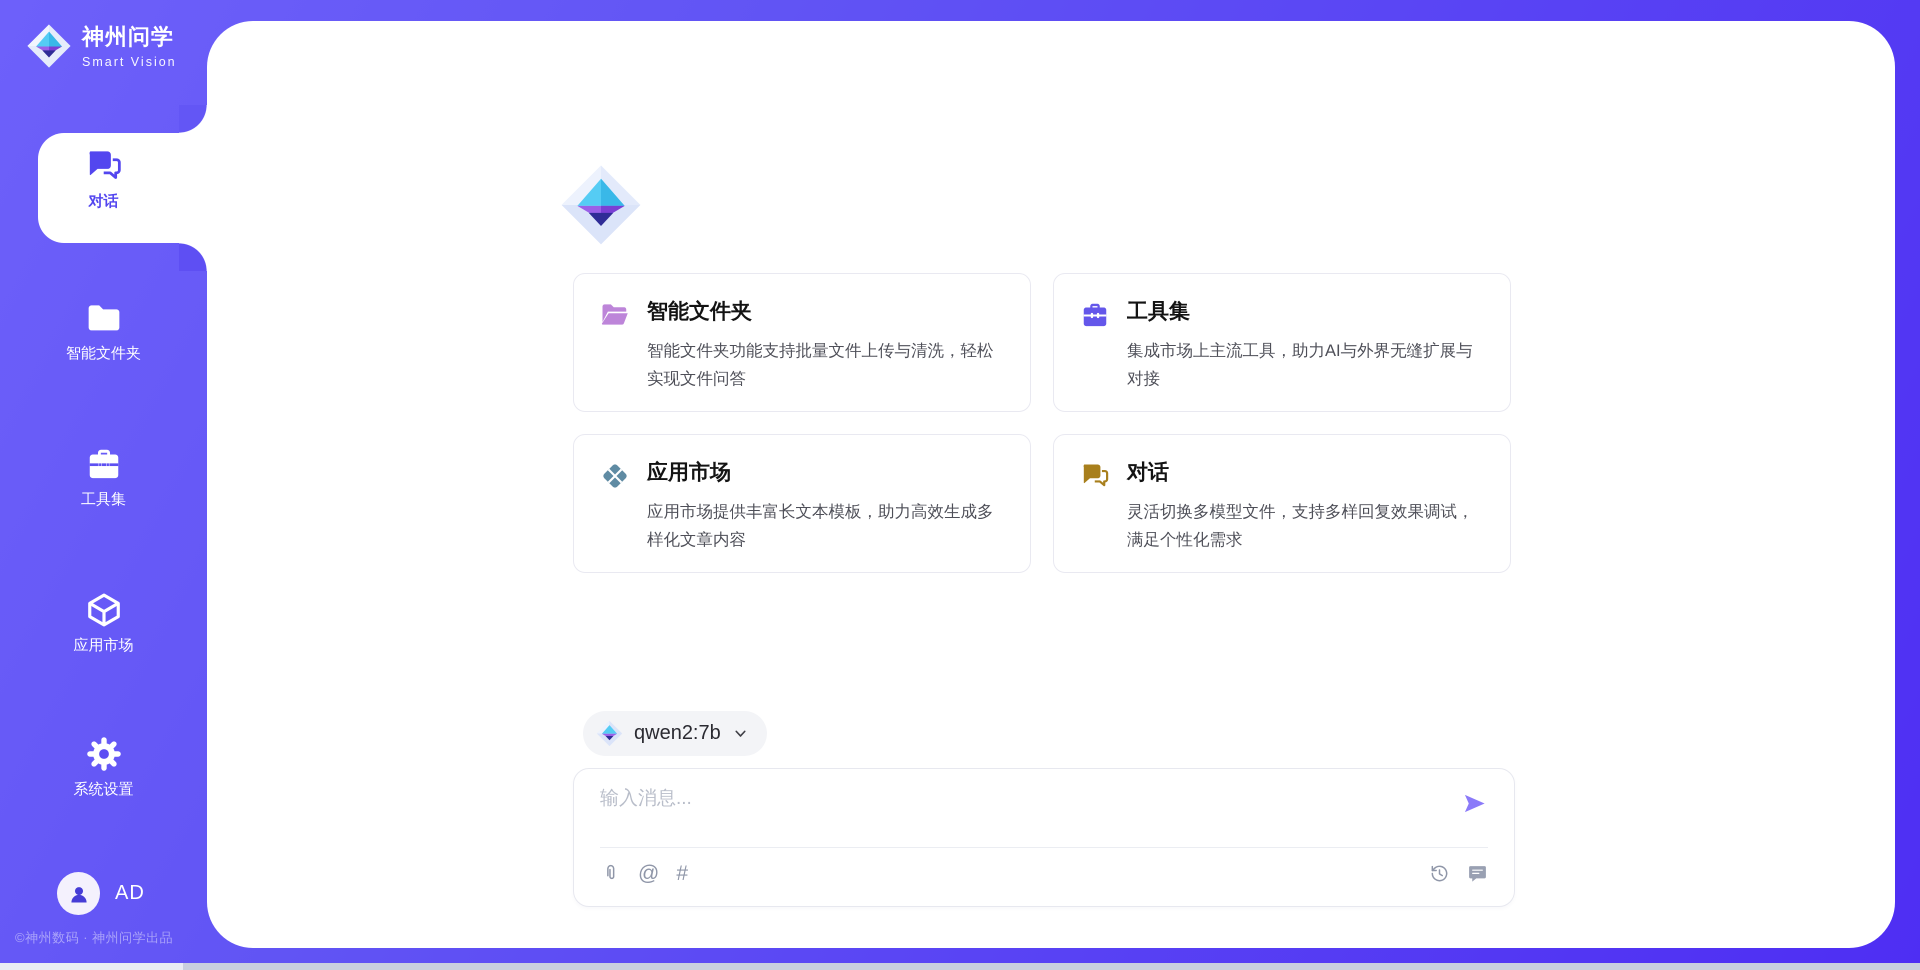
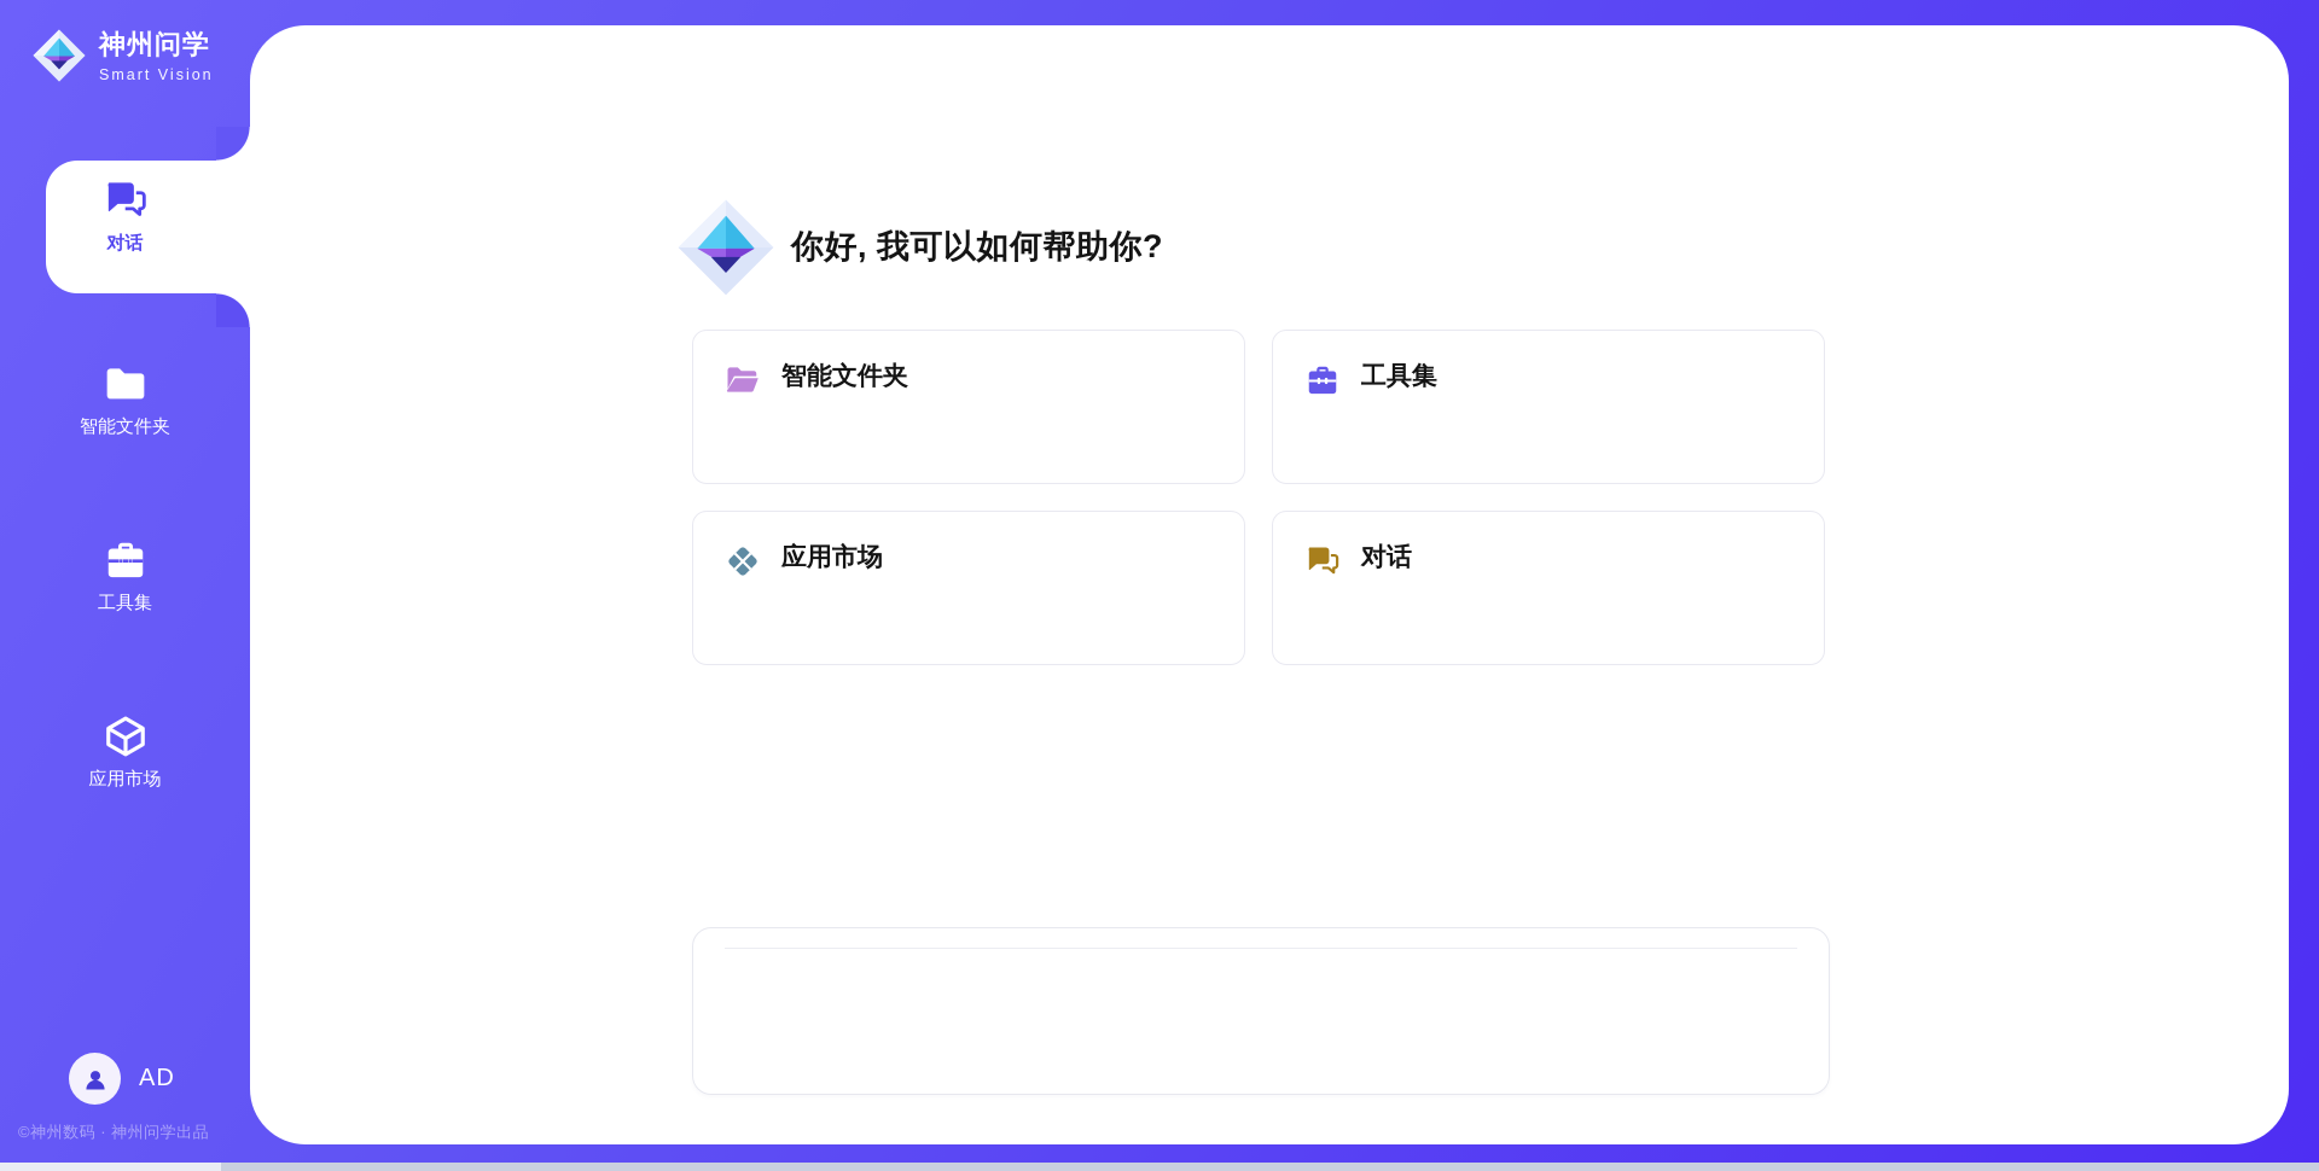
  神州问学
  Smart Vision
  对话
  智能文件夹
  工具集
  应用市场
- 系统设置
  AD
  ©神州数码 · 神州问学出品
+ 你好, 我可以如何帮助你?
  智能文件夹
- 智能文件夹功能支持批量文件上传与清洗，轻松实现文件问答
  工具集
- 集成市场上主流工具，助力AI与外界无缝扩展与对接
  应用市场
- 应用市场提供丰富长文本模板，助力高效生成多样化文章内容
  对话
- 灵活切换多模型文件，支持多样回复效果调试，满足个性化需求
- qwen2:7b
- 输入消息...
- @
- #
